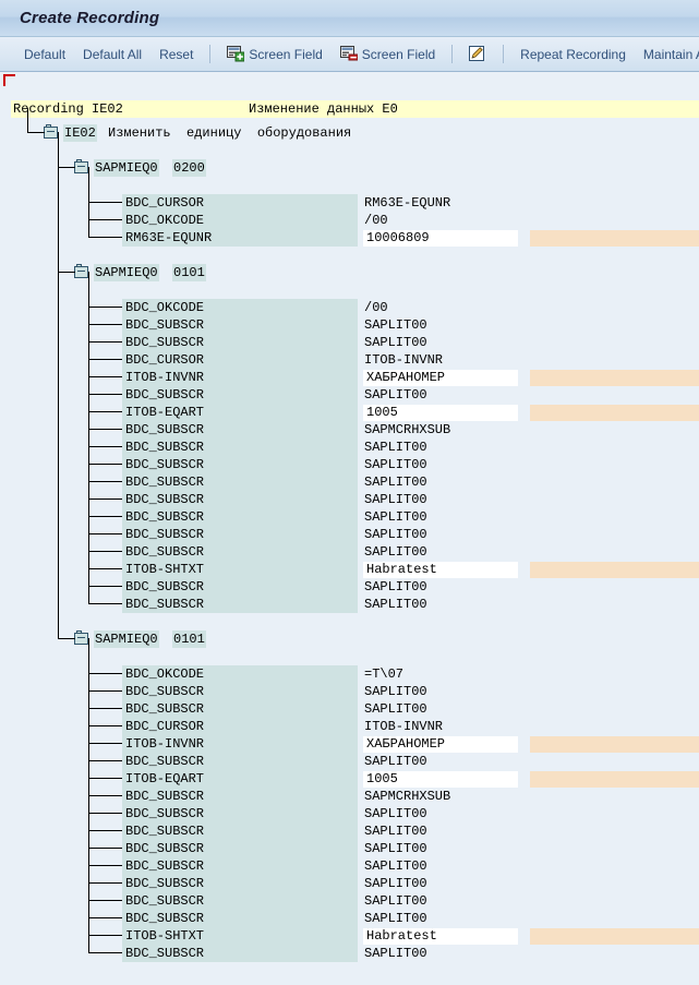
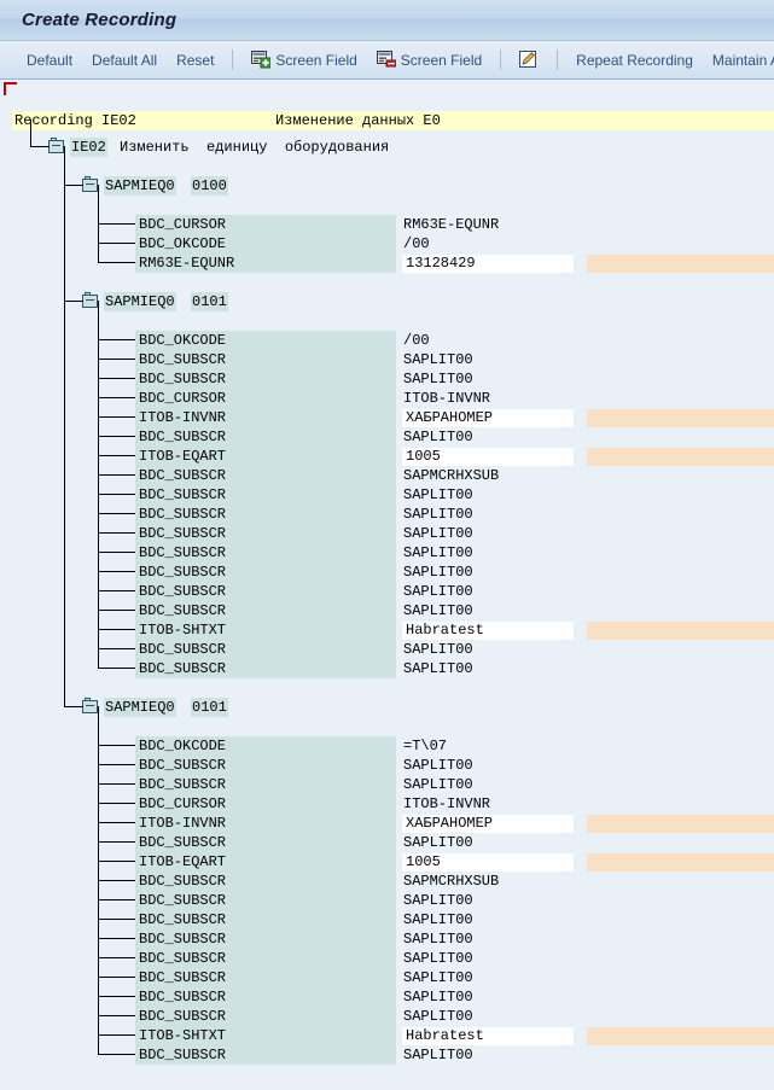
  Create Recording
  Default
  Default All
  Reset
  Screen Field
  Screen Field
  Repeat Recording
  Recording IE02
  Изменение данных E0
  IE02
  Изменить единицу оборудования
  SAPMIEQ0
- 0200
+ 0100
  BDC_CURSOR
  RM63E-EQUNR
  BDC_OKCODE
  /00
  RM63E-EQUNR
- 10006809
+ 13128429
  SAPMIEQ0
  0101
  BDC_OKCODE
  /00
  BDC_SUBSCR
  SAPLIT00
  BDC_SUBSCR
  SAPLIT00
  BDC_CURSOR
  ITOB-INVNR
  ITOB-INVNR
  ХАБРАНОМЕР
  BDC_SUBSCR
  SAPLIT00
  ITOB-EQART
  1005
  BDC_SUBSCR
  SAPMCRHXSUB
  BDC_SUBSCR
  SAPLIT00
  BDC_SUBSCR
  SAPLIT00
  BDC_SUBSCR
  SAPLIT00
  BDC_SUBSCR
  SAPLIT00
  BDC_SUBSCR
  SAPLIT00
  BDC_SUBSCR
  SAPLIT00
  BDC_SUBSCR
  SAPLIT00
  ITOB-SHTXT
  Habratest
  BDC_SUBSCR
  SAPLIT00
  BDC_SUBSCR
  SAPLIT00
  SAPMIEQ0
  0101
  BDC_OKCODE
  =T\07
  BDC_SUBSCR
  SAPLIT00
  BDC_SUBSCR
  SAPLIT00
  BDC_CURSOR
  ITOB-INVNR
  ITOB-INVNR
  ХАБРАНОМЕР
  BDC_SUBSCR
  SAPLIT00
  ITOB-EQART
  1005
  BDC_SUBSCR
  SAPMCRHXSUB
  BDC_SUBSCR
  SAPLIT00
  BDC_SUBSCR
  SAPLIT00
  BDC_SUBSCR
  SAPLIT00
  BDC_SUBSCR
  SAPLIT00
  BDC_SUBSCR
  SAPLIT00
  BDC_SUBSCR
  SAPLIT00
  BDC_SUBSCR
  SAPLIT00
  ITOB-SHTXT
  Habratest
  BDC_SUBSCR
  SAPLIT00
